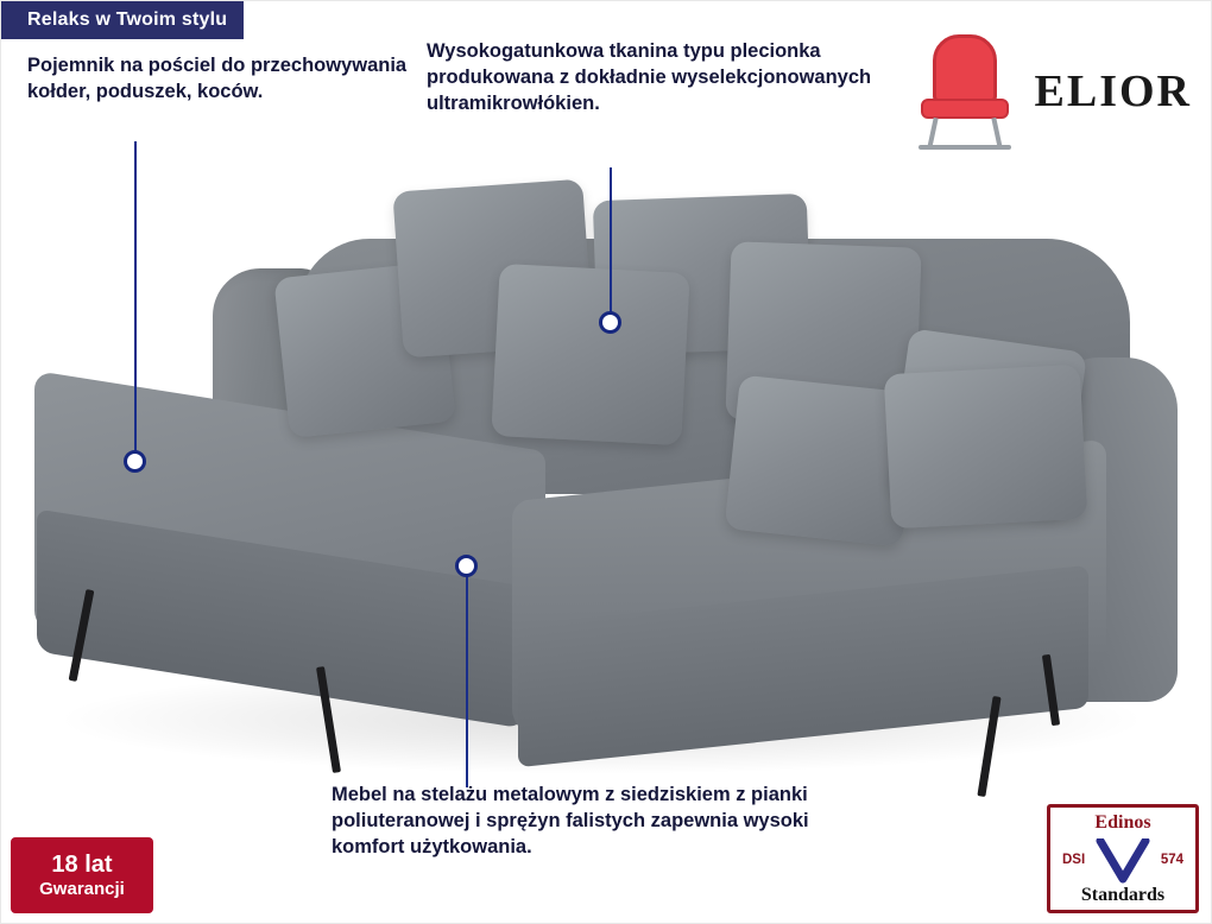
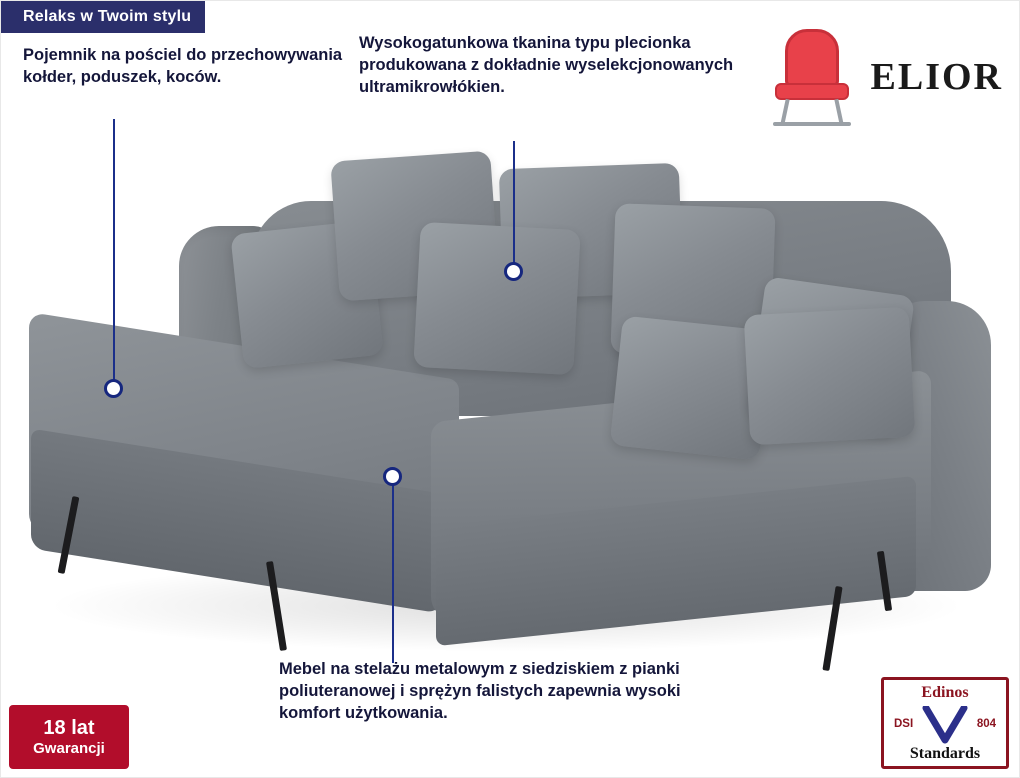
  Relaks w Twoim stylu
  Pojemnik na pościel do przechowywania kołder, poduszek, koców.
  Wysokogatunkowa tkanina typu plecionka produkowana z dokładnie wyselekcjonowanych ultramikrowłókien.
  Mebel na stelażu metalowym z siedziskiem z pianki poliuteranowej i sprężyn falistych zapewnia wysoki komfort użytkowania.
  ELIOR
  18 lat
  Gwarancji
  Edinos
  DSI
- 574
+ 804
  Standards
